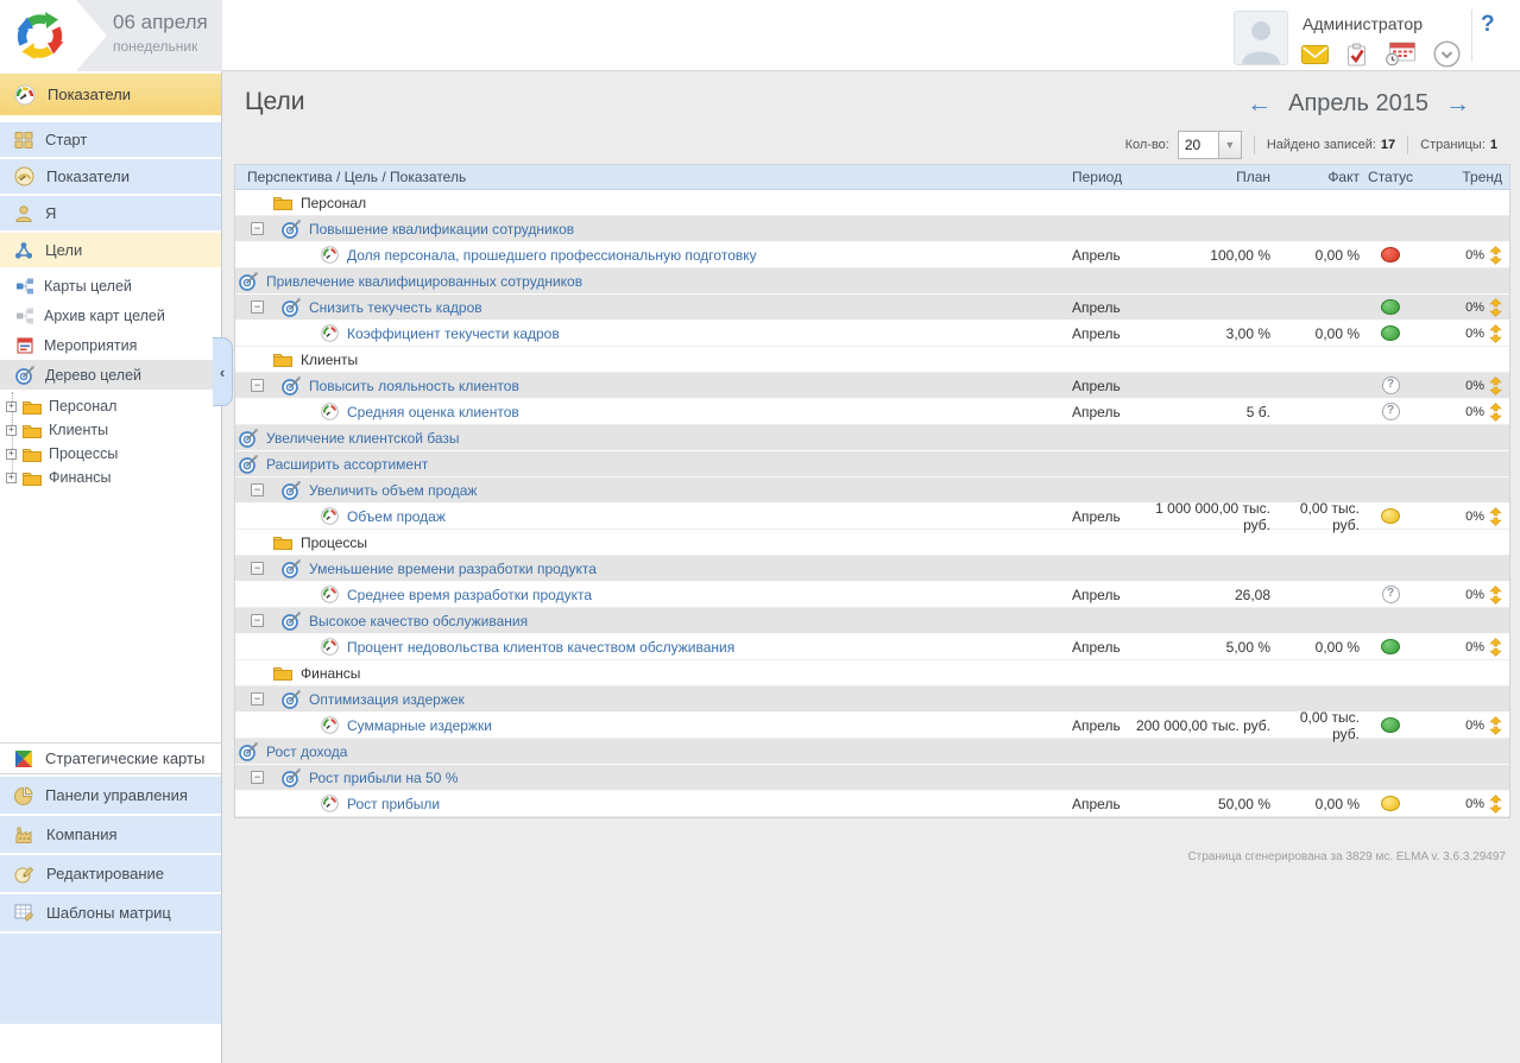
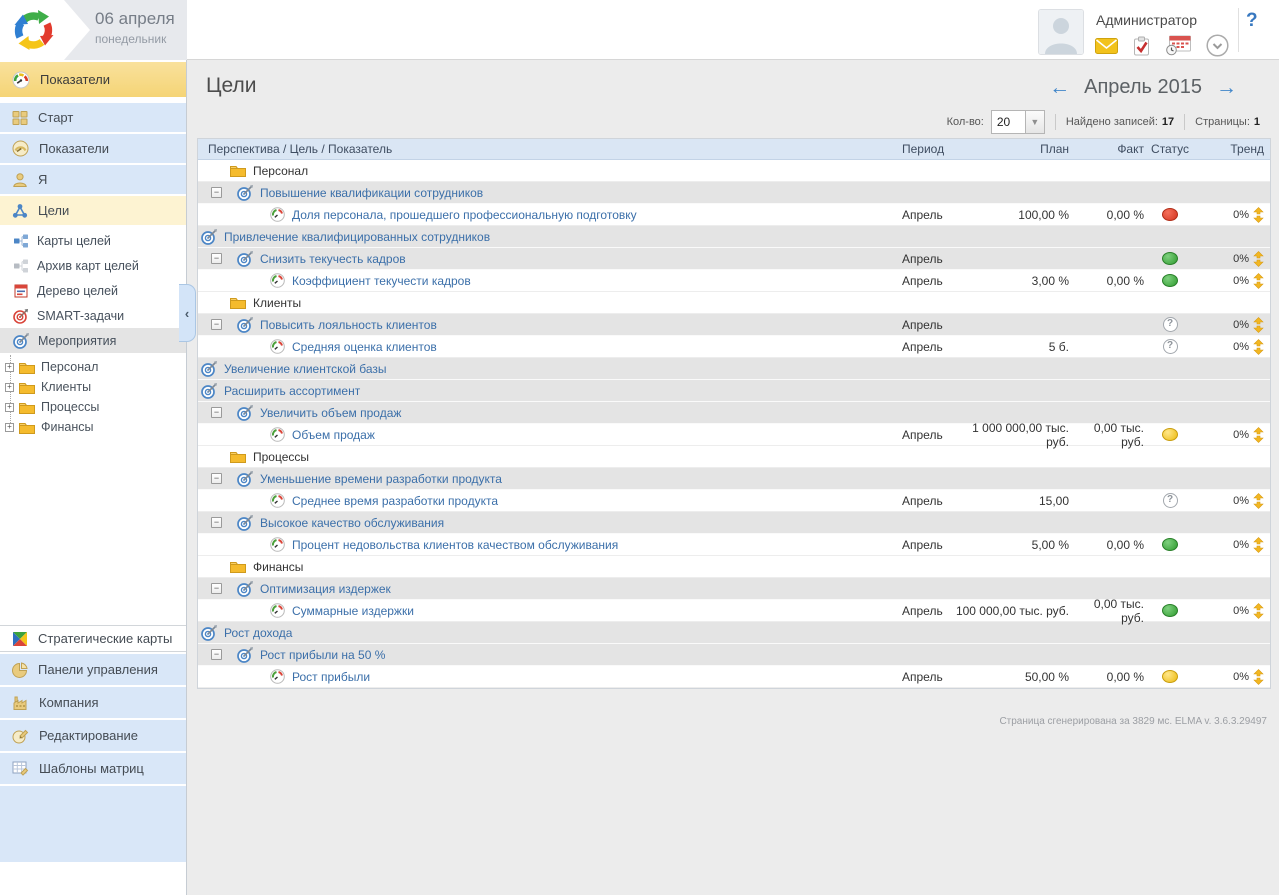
  06 апреля
  понедельник
  Администратор
  ?
  Показатели
  Старт
  Показатели
  Я
  Цели
  Карты целей
  Архив карт целей
- Мероприятия
+ Дерево целей
+ SMART-задачи
- Дерево целей
+ Мероприятия
  +
  Персонал
  +
  Клиенты
  +
  Процессы
  +
  Финансы
  Стратегические карты
  Панели управления
  Компания
  Редактирование
  Шаблоны матриц
  ‹
  Цели
  ←
  Апрель 2015
  →
  Кол-во:
  20
  ▼
  Найдено записей:
  17
  Страницы:
  1
  Перспектива / Цель / Показатель
  Период
  План
  Факт
  Статус
  Тренд
  Персонал
  −
  Повышение квалификации сотрудников
  Доля персонала, прошедшего профессиональную подготовку
  Апрель
  100,00 %
  0,00 %
  0%
  Привлечение квалифицированных сотрудников
  −
  Снизить текучесть кадров
  Апрель
  0%
  Коэффициент текучести кадров
  Апрель
  3,00 %
  0,00 %
  0%
  Клиенты
  −
  Повысить лояльность клиентов
  Апрель
  ?
  0%
  Средняя оценка клиентов
  Апрель
  5 б.
  ?
  0%
  Увеличение клиентской базы
  Расширить ассортимент
  −
  Увеличить объем продаж
  Объем продаж
  Апрель
  1 000 000,00 тыс. руб.
  0,00 тыс. руб.
  0%
  Процессы
  −
  Уменьшение времени разработки продукта
  Среднее время разработки продукта
  Апрель
- 26,08
+ 15,00
  ?
  0%
  −
  Высокое качество обслуживания
  Процент недовольства клиентов качеством обслуживания
  Апрель
  5,00 %
  0,00 %
  0%
  Финансы
  −
  Оптимизация издержек
  Суммарные издержки
  Апрель
- 200 000,00 тыс. руб.
+ 100 000,00 тыс. руб.
  0,00 тыс. руб.
  0%
  Рост дохода
  −
  Рост прибыли на 50 %
  Рост прибыли
  Апрель
  50,00 %
  0,00 %
  0%
  Страница сгенерирована за 3829 мс. ELMA v. 3.6.3.29497
